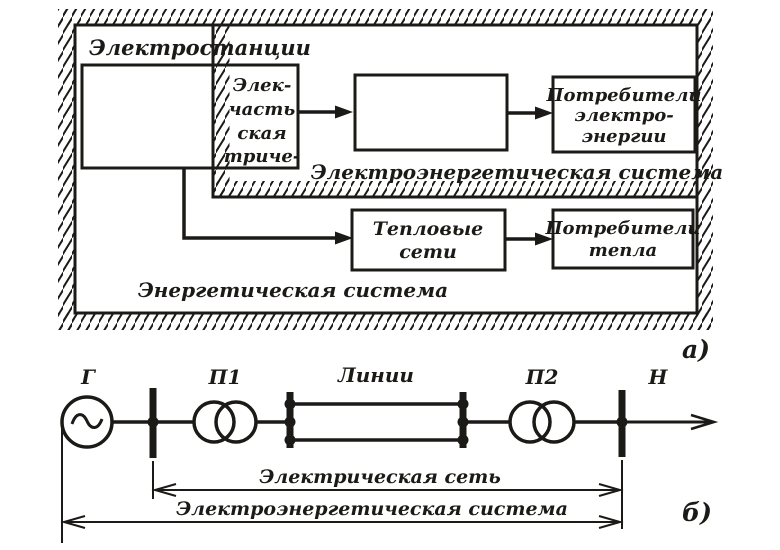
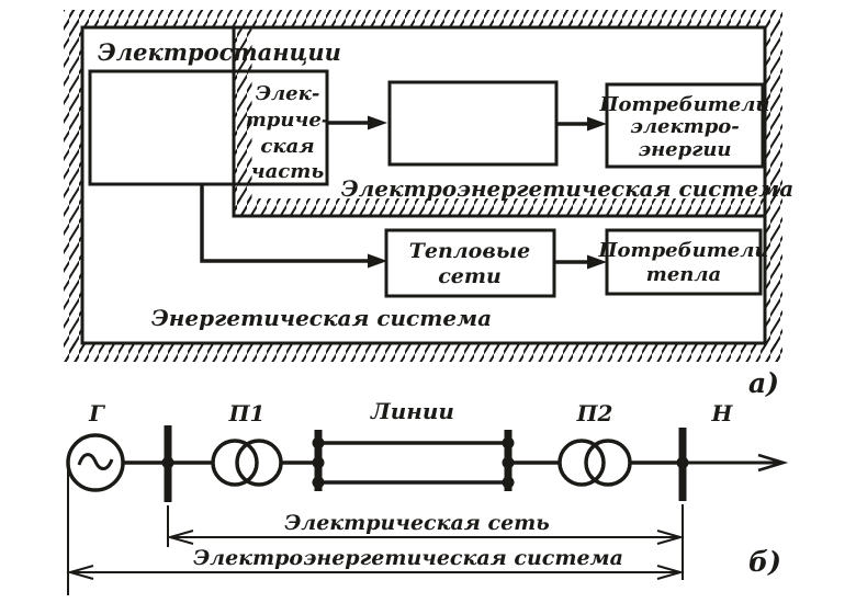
  Электростанции
  Элек-
- часть
+ триче-
  ская
- триче-
+ часть
  Потребители
  электро-
  энергии
  Тепловые
  сети
  Потребители
  тепла
  Электроэнергетическая система
  Энергетическая система
  а)
  Г
  П1
  Линии
  П2
  Н
  Электрическая сеть
  Электроэнергетическая система
  б)
